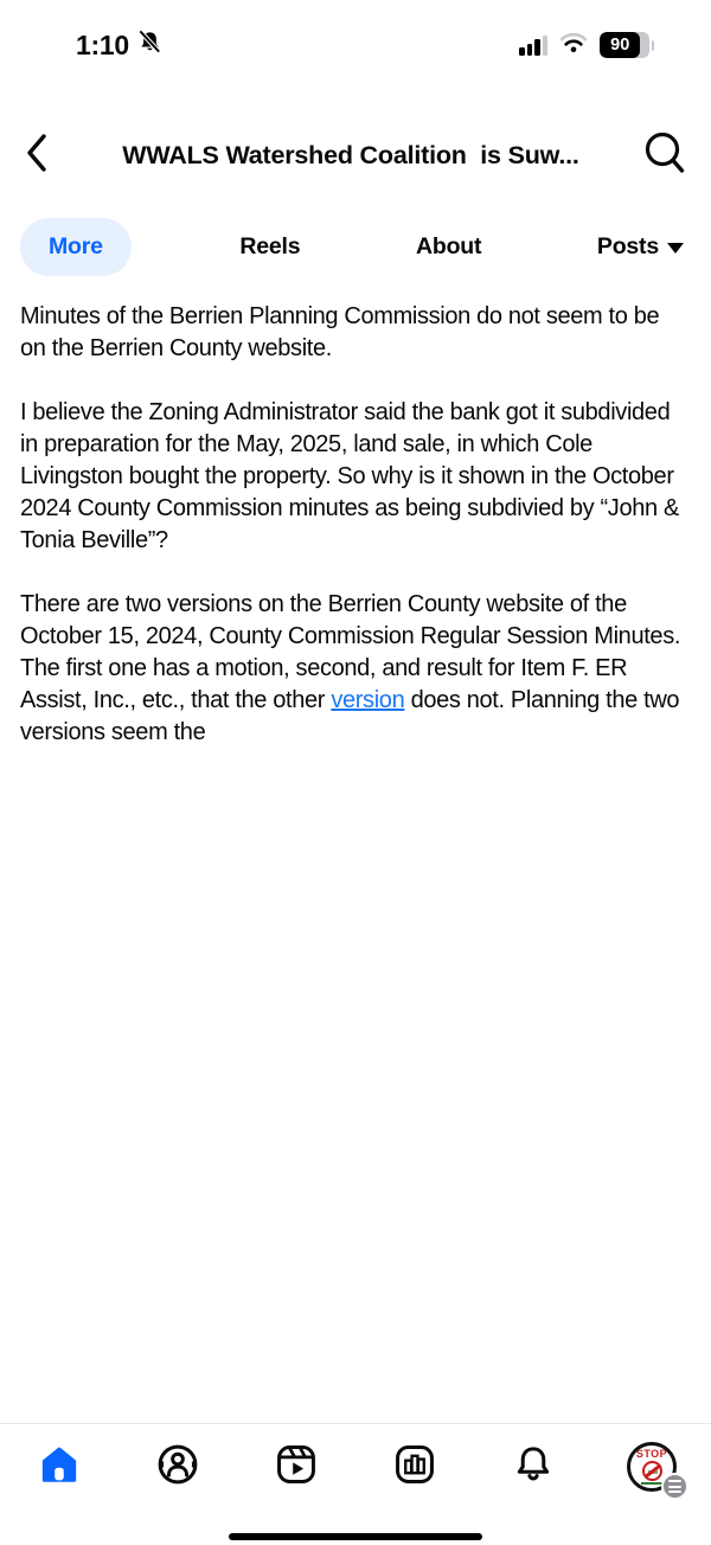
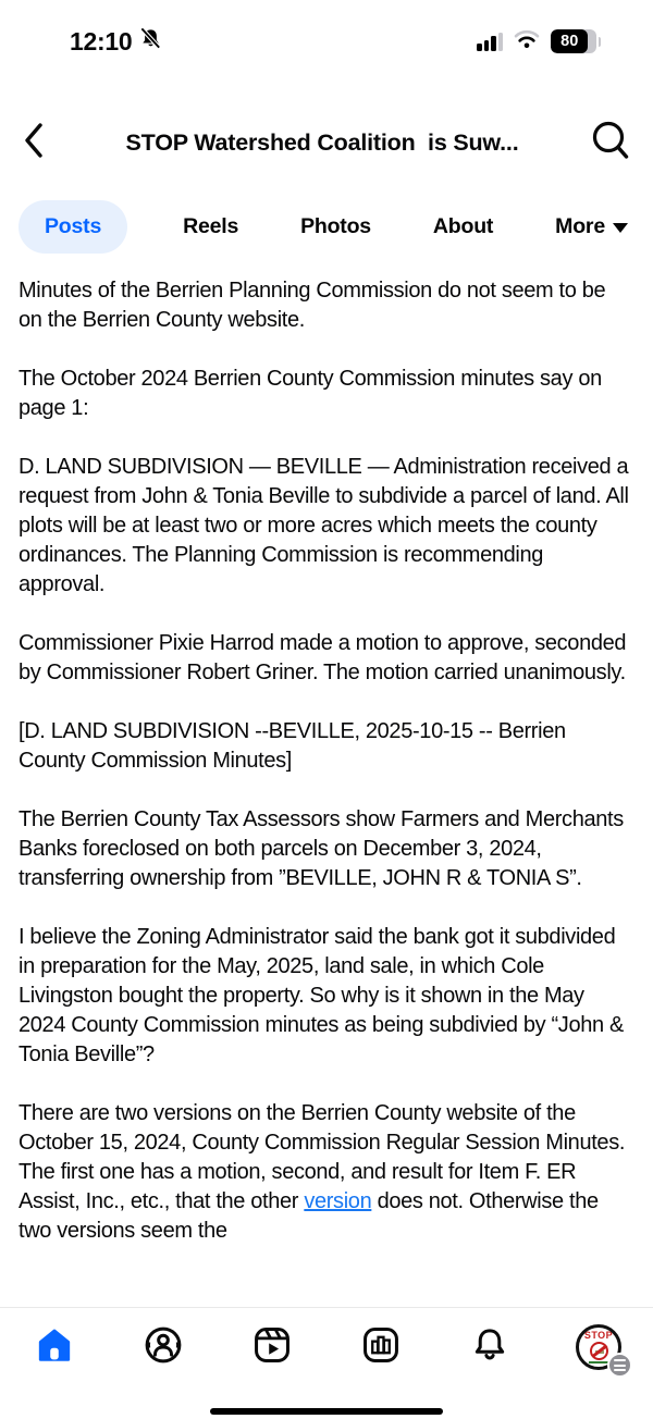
- 1:10
+ 12:10
- 90
+ 80
- WWALS Watershed Coalition is Suw...
+ STOP Watershed Coalition is Suw...
- More
+ Posts
  Reels
+ Photos
  About
- Posts
+ More
  Minutes of the Berrien Planning Commission do not seem to be on the Berrien County website.
+ The October 2024 Berrien County Commission minutes say on page 1:
+ D. LAND SUBDIVISION — BEVILLE — Administration received a request from John & Tonia Beville to subdivide a parcel of land. All plots will be at least two or more acres which meets the county ordinances. The Planning Commission is recommending approval.
+ Commissioner Pixie Harrod made a motion to approve, seconded by Commissioner Robert Griner. The motion carried unanimously.
+ [D. LAND SUBDIVISION --BEVILLE, 2025-10-15 -- Berrien County Commission Minutes]
+ The Berrien County Tax Assessors show Farmers and Merchants Banks foreclosed on both parcels on December 3, 2024, transferring ownership from ”BEVILLE, JOHN R & TONIA S”.
- I believe the Zoning Administrator said the bank got it subdivided in preparation for the May, 2025, land sale, in which Cole Livingston bought the property. So why is it shown in the October 2024 County Commission minutes as being subdivied by “John & Tonia Beville”?
+ I believe the Zoning Administrator said the bank got it subdivided in preparation for the May, 2025, land sale, in which Cole Livingston bought the property. So why is it shown in the May 2024 County Commission minutes as being subdivied by “John & Tonia Beville”?
- There are two versions on the Berrien County website of the October 15, 2024, County Commission Regular Session Minutes. The first one has a motion, second, and result for Item F. ER Assist, Inc., etc., that the other version does not. Planning the two versions seem the
+ There are two versions on the Berrien County website of the October 15, 2024, County Commission Regular Session Minutes. The first one has a motion, second, and result for Item F. ER Assist, Inc., etc., that the other version does not. Otherwise the two versions seem the
  STOP
